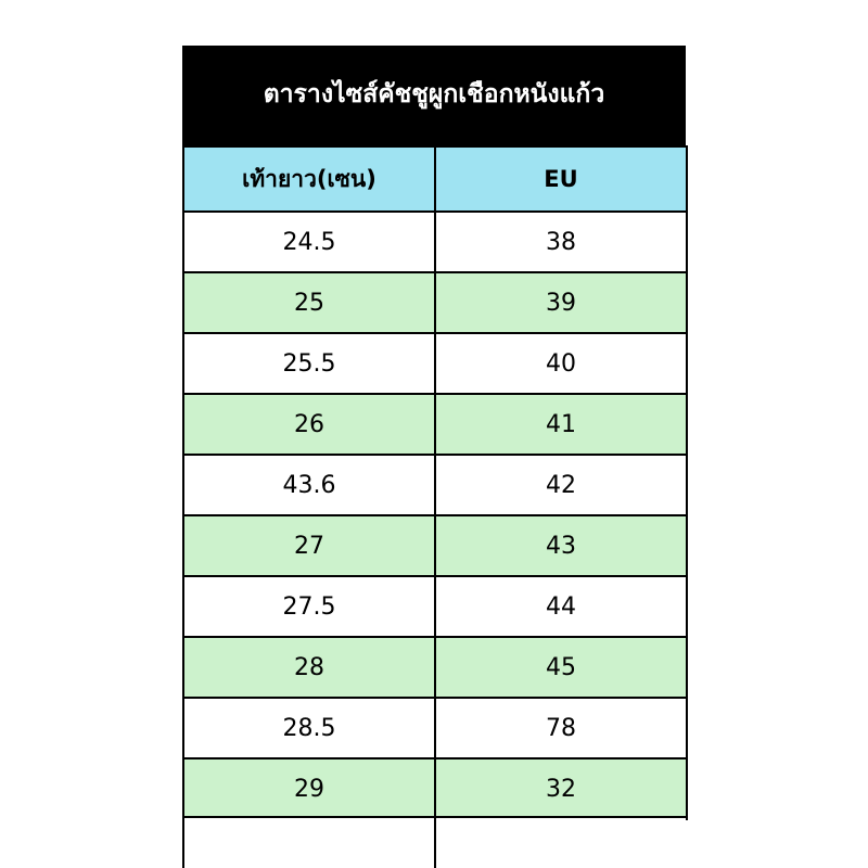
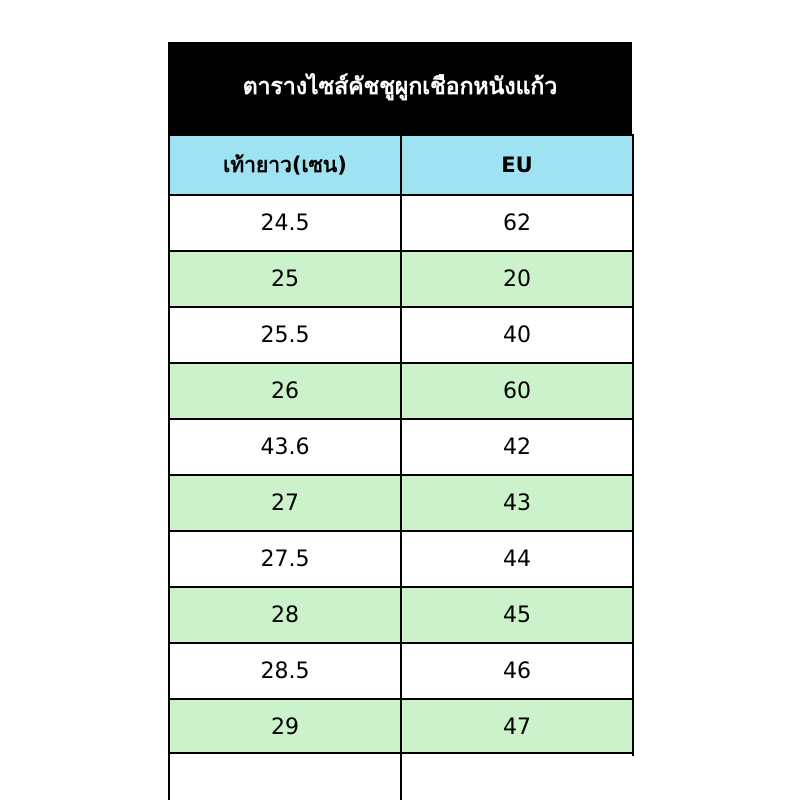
  ตารางไซส์คัชชูผูกเชือกหนังแก้ว
  เท้ายาว(เซน)	EU
- 24.5	38
+ 24.5	62
- 25	39
+ 25	20
  25.5	40
- 26	41
+ 26	60
  43.6	42
  27	43
  27.5	44
  28	45
- 28.5	78
+ 28.5	46
- 29	32
+ 29	47
